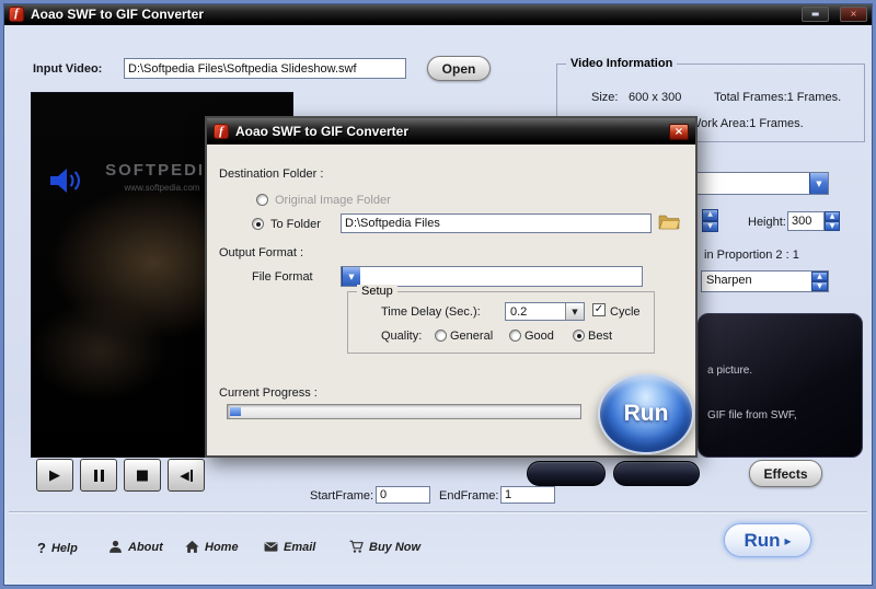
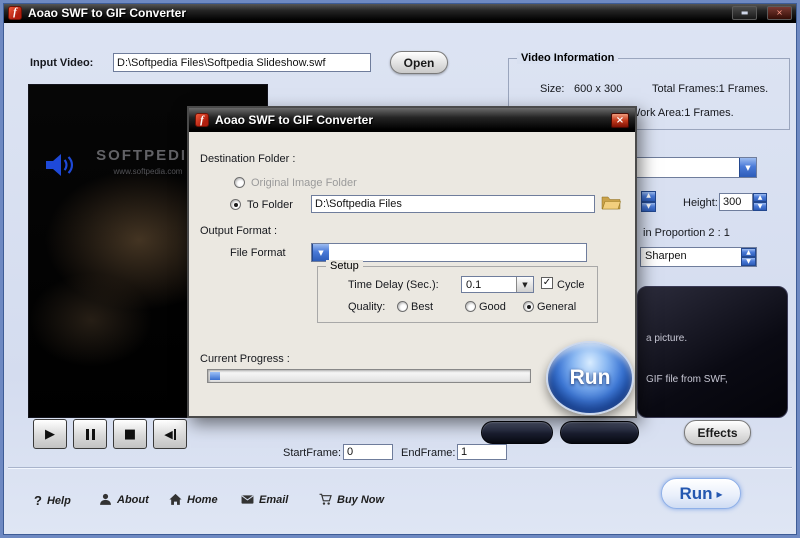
  f
  Aoao SWF to GIF Converter
  ▬
  ×
  Input Video:
  D:\Softpedia Files\Softpedia Slideshow.swf
  Open
  Video Information
  Size:
  600 x 300
  Total Frames:1 Frames.
  ork Area:1 Frames.
  SOFTPEDI
  www.softpedia.com
  ▶
  ■
  ◀
  StartFrame:
  0
  EndFrame:
  1
  ▼
  Height:
  300
  in Proportion 2 : 1
  Sharpen
  a picture.
  GIF file from SWF,
  Effects
  ?
  Help
  About
  Home
  Email
  Buy Now
  Run
  ▸
  f
  Aoao SWF to GIF Converter
  ×
  Destination Folder :
  Original Image Folder
  To Folder
  D:\Softpedia Files
  Output Format :
  File Format
  ▼
  Setup
  Time Delay (Sec.):
- 0.2
+ 0.1
  ▼
  ✓
  Cycle
  Quality:
- General
+ Best
  Good
- Best
+ General
  Current Progress :
  Run
